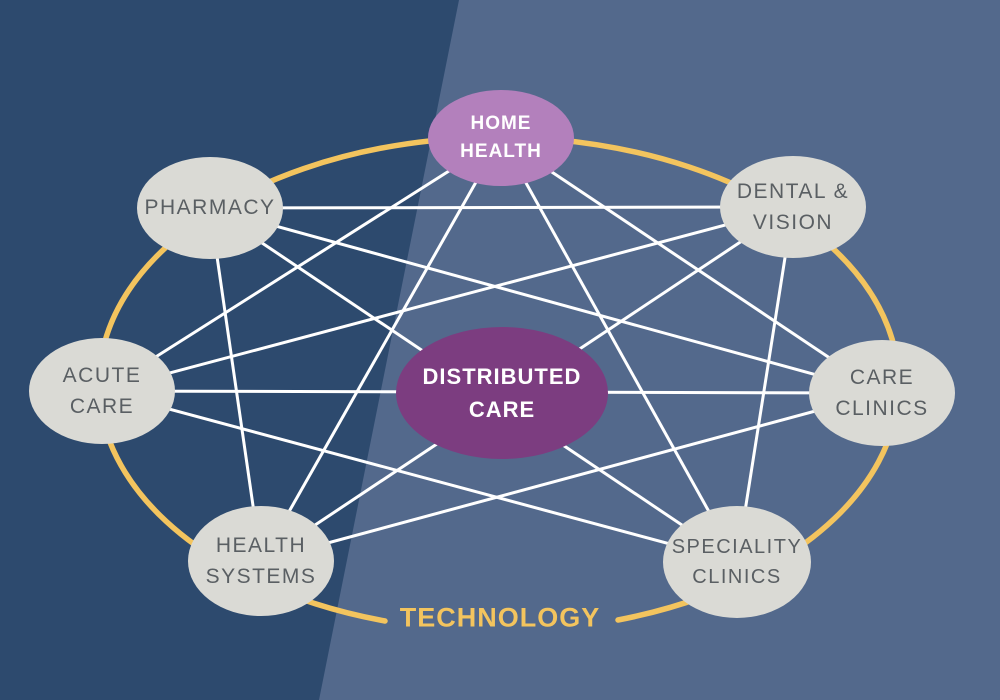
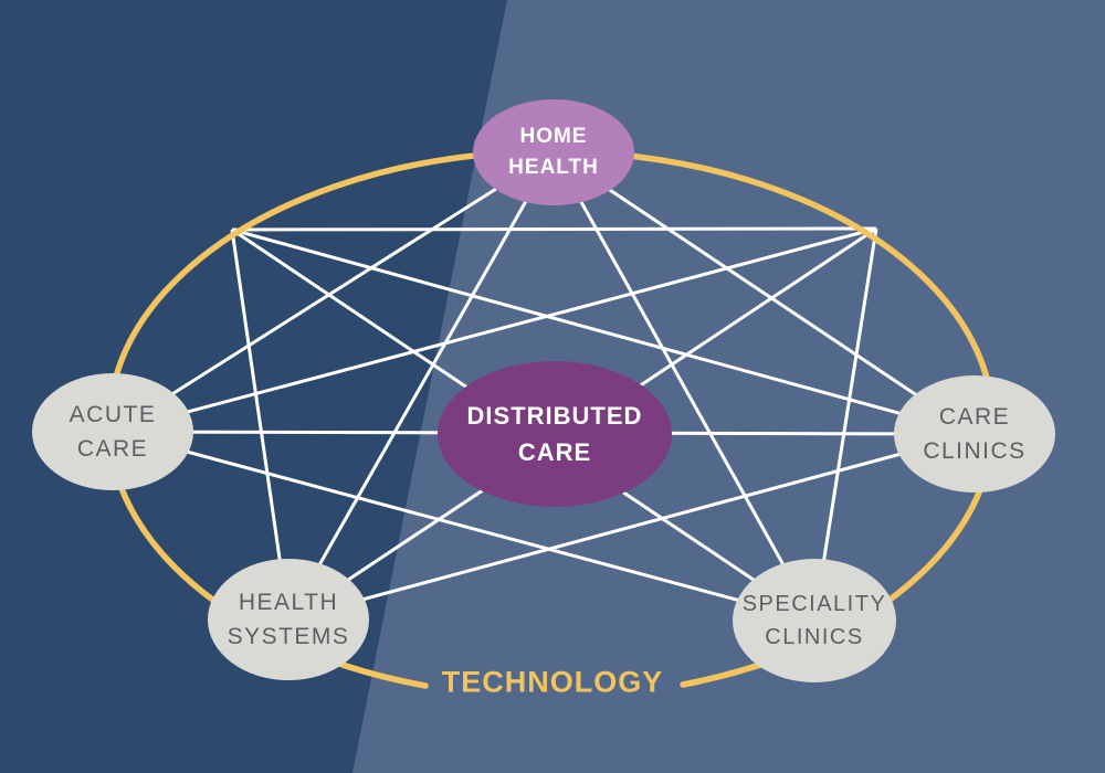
  HOME
  HEALTH
- PHARMACY
- DENTAL &
- VISION
  ACUTE
  CARE
  CARE
  CLINICS
  HEALTH
  SYSTEMS
  SPECIALITY
  CLINICS
  DISTRIBUTED
  CARE
  TECHNOLOGY
